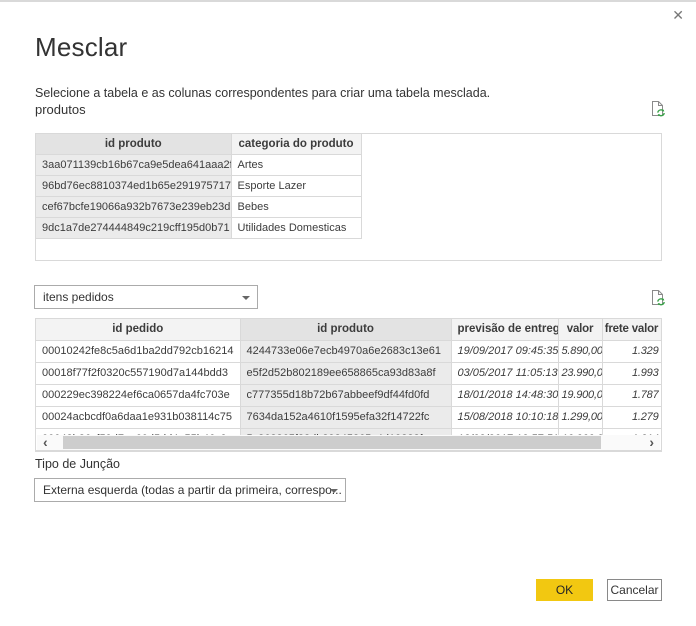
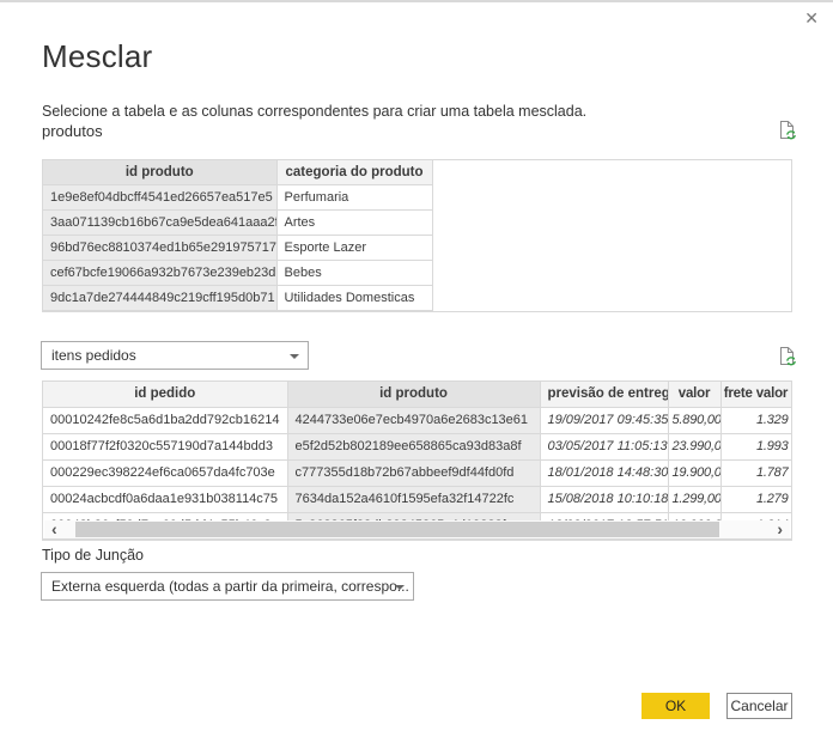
  ✕
  Mesclar
  Selecione a tabela e as colunas correspondentes para criar uma tabela mesclada.
  produtos
  id produto	categoria do produto
+ 1e9e8ef04dbcff4541ed26657ea517e5	Perfumaria
  3aa071139cb16b67ca9e5dea641aaa2	Artes
  96bd76ec8810374ed1b65e291975717	Esporte Lazer
  cef67bcfe19066a932b7673e239eb23d	Bebes
  9dc1a7de274444849c219cff195d0b71	Utilidades Domesticas
  itens pedidos
  id pedido	id produto	previsão de entreg	valor	frete valor
  00010242fe8c5a6d1ba2dd792cb16214	4244733e06e7ecb4970a6e2683c13e61	19/09/2017 09:45:35	5.890,00	1.329
  00018f77f2f0320c557190d7a144bdd3	e5f2d52b802189ee658865ca93d83a8f	03/05/2017 11:05:13	23.990,0	1.993
  000229ec398224ef6ca0657da4fc703e	c777355d18b72b67abbeef9df44fd0fd	18/01/2018 14:48:30	19.900,0	1.787
  00024acbcdf0a6daa1e931b038114c75	7634da152a4610f1595efa32f14722fc	15/08/2018 10:10:18	1.299,00	1.279
  ‹
  ›
  Tipo de Junção
  Externa esquerda (todas a partir da primeira, correspo...
  OK
  Cancelar
